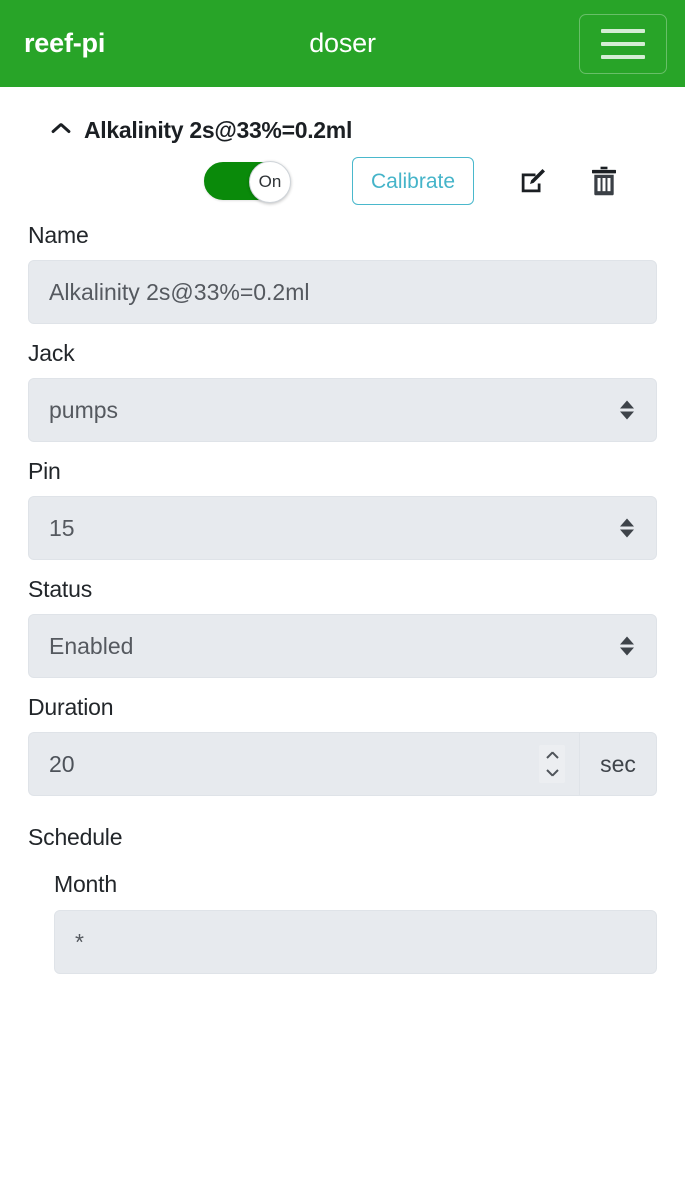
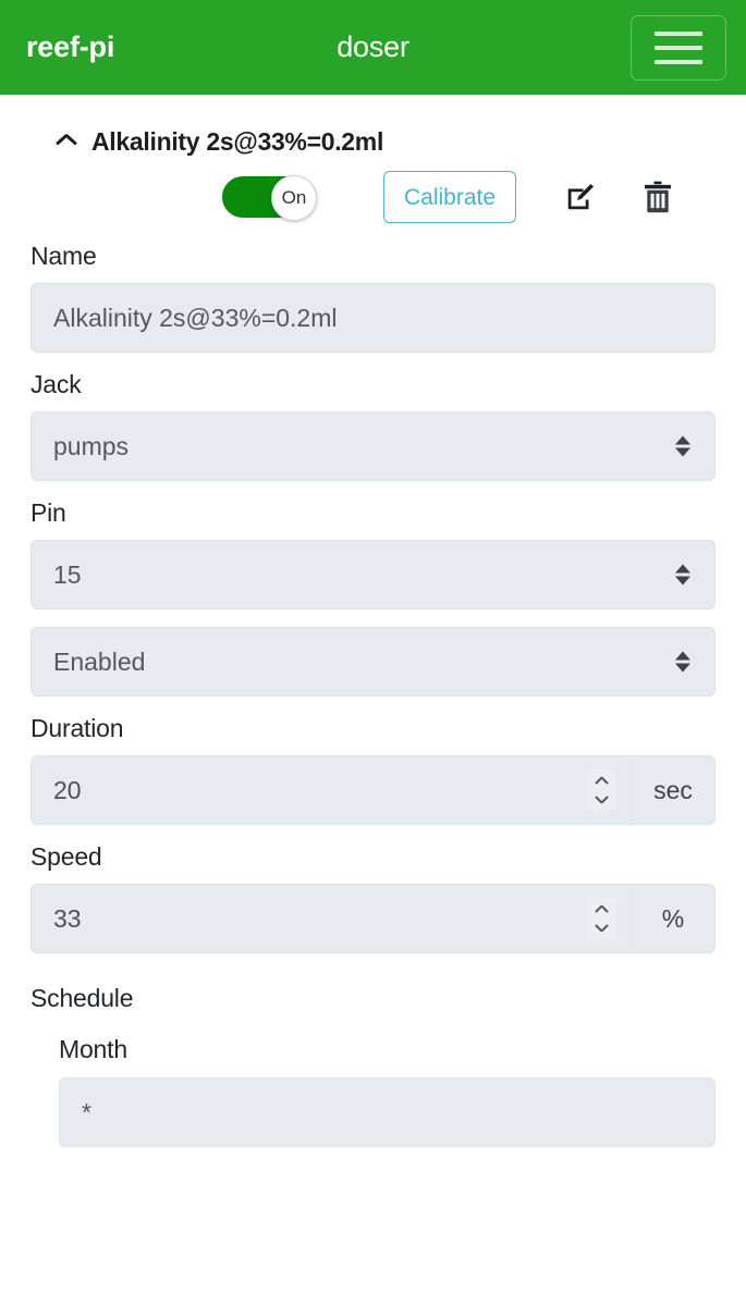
  reef-pi
  doser
  Alkalinity 2s@33%=0.2ml
  On
  Calibrate
  Name
  Alkalinity 2s@33%=0.2ml
  Jack
  pumps
  Pin
  15
- Status
  Enabled
  Duration
  20
  sec
+ Speed
+ 33
+ %
  Schedule
  Month
  *
